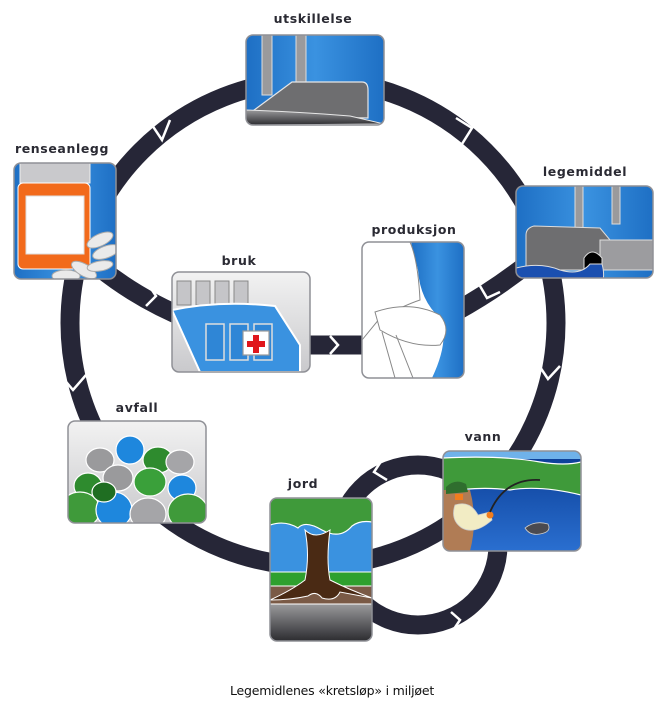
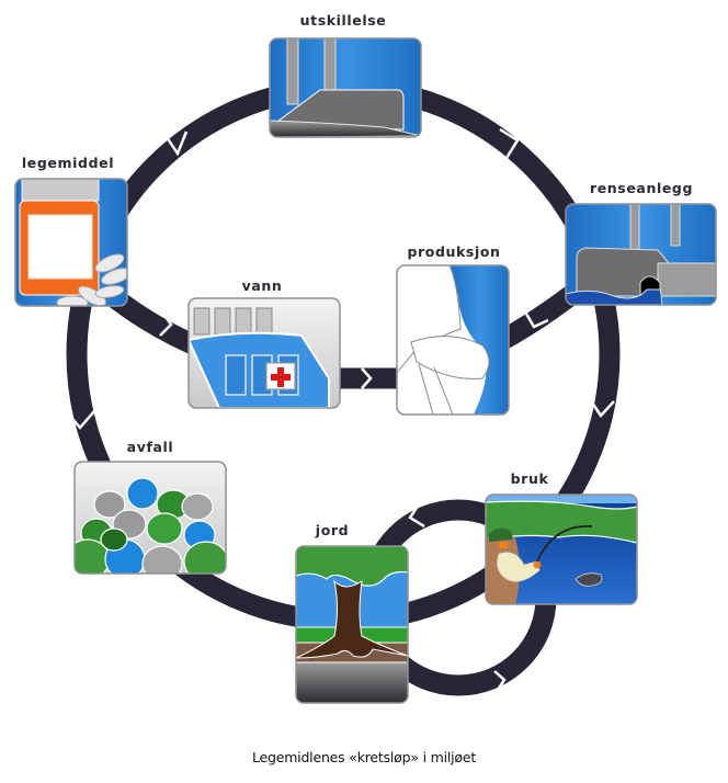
  utskillelse
- legemiddel
+ renseanlegg
  produksjon
- bruk
+ vann
- renseanlegg
+ legemiddel
  avfall
  jord
- vann
+ bruk
  Legemidlenes «kretsløp» i miljøet
